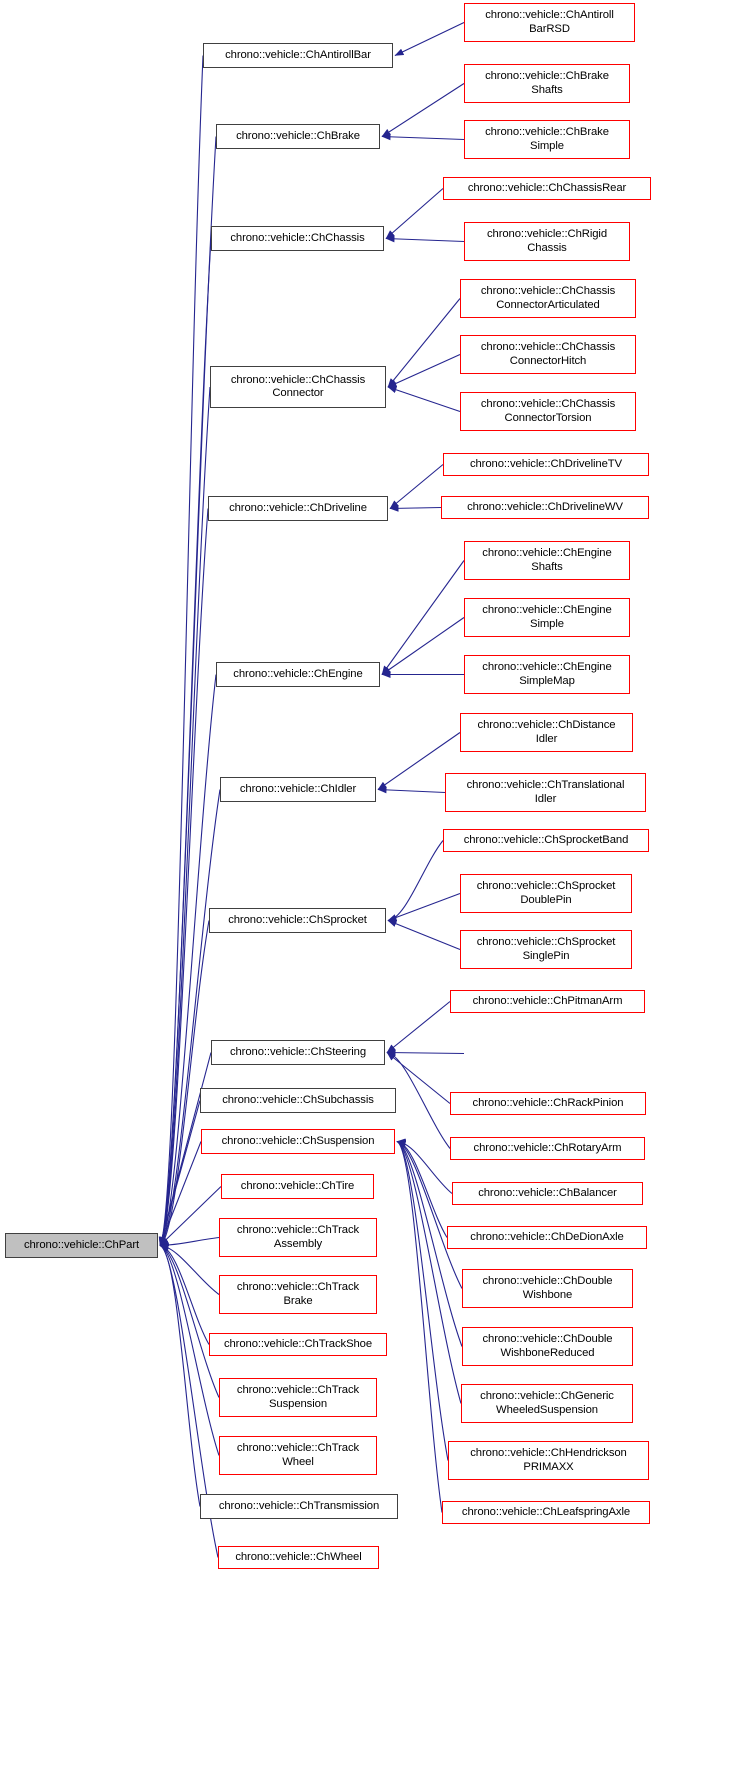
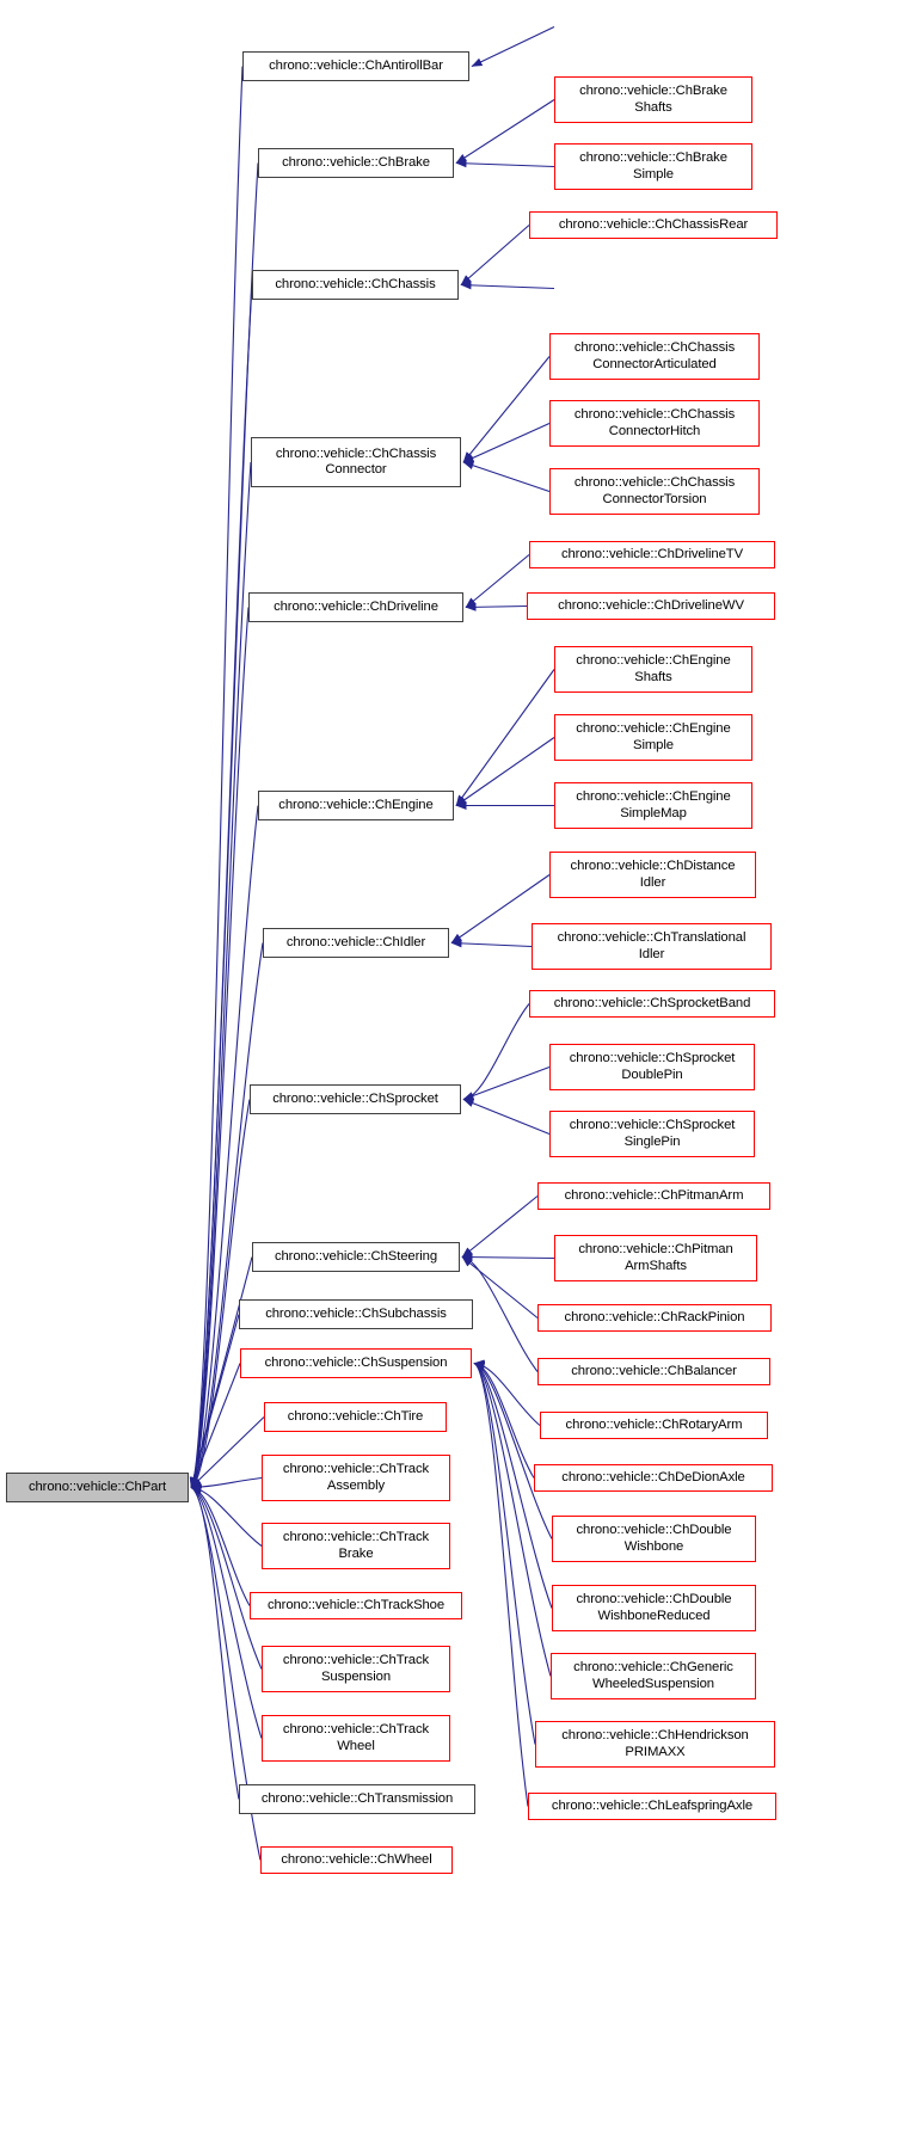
  chrono::vehicle::ChPart
  chrono::vehicle::ChAntirollBar
- chrono::vehicle::ChAntiroll
- BarRSD
  chrono::vehicle::ChBrake
  chrono::vehicle::ChBrake
  Shafts
  chrono::vehicle::ChBrake
  Simple
  chrono::vehicle::ChChassis
  chrono::vehicle::ChChassisRear
- chrono::vehicle::ChRigid
- Chassis
  chrono::vehicle::ChChassis
  Connector
  chrono::vehicle::ChChassis
  ConnectorArticulated
  chrono::vehicle::ChChassis
  ConnectorHitch
  chrono::vehicle::ChChassis
  ConnectorTorsion
  chrono::vehicle::ChDriveline
  chrono::vehicle::ChDrivelineTV
  chrono::vehicle::ChDrivelineWV
  chrono::vehicle::ChEngine
  chrono::vehicle::ChEngine
  Shafts
  chrono::vehicle::ChEngine
  Simple
  chrono::vehicle::ChEngine
  SimpleMap
  chrono::vehicle::ChIdler
  chrono::vehicle::ChDistance
  Idler
  chrono::vehicle::ChTranslational
  Idler
  chrono::vehicle::ChSprocket
  chrono::vehicle::ChSprocketBand
  chrono::vehicle::ChSprocket
  DoublePin
  chrono::vehicle::ChSprocket
  SinglePin
  chrono::vehicle::ChSteering
  chrono::vehicle::ChPitmanArm
+ chrono::vehicle::ChPitman
+ ArmShafts
  chrono::vehicle::ChSubchassis
  chrono::vehicle::ChRackPinion
  chrono::vehicle::ChSuspension
- chrono::vehicle::ChRotaryArm
+ chrono::vehicle::ChBalancer
  chrono::vehicle::ChTire
- chrono::vehicle::ChBalancer
+ chrono::vehicle::ChRotaryArm
  chrono::vehicle::ChTrack
  Assembly
  chrono::vehicle::ChDeDionAxle
  chrono::vehicle::ChTrack
  Brake
  chrono::vehicle::ChDouble
  Wishbone
  chrono::vehicle::ChTrackShoe
  chrono::vehicle::ChDouble
  WishboneReduced
  chrono::vehicle::ChTrack
  Suspension
  chrono::vehicle::ChGeneric
  WheeledSuspension
  chrono::vehicle::ChTrack
  Wheel
  chrono::vehicle::ChHendrickson
  PRIMAXX
  chrono::vehicle::ChTransmission
  chrono::vehicle::ChLeafspringAxle
  chrono::vehicle::ChWheel
